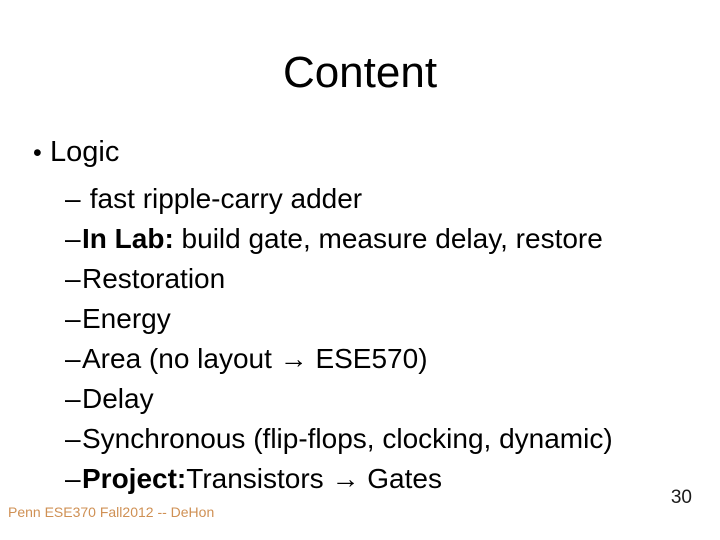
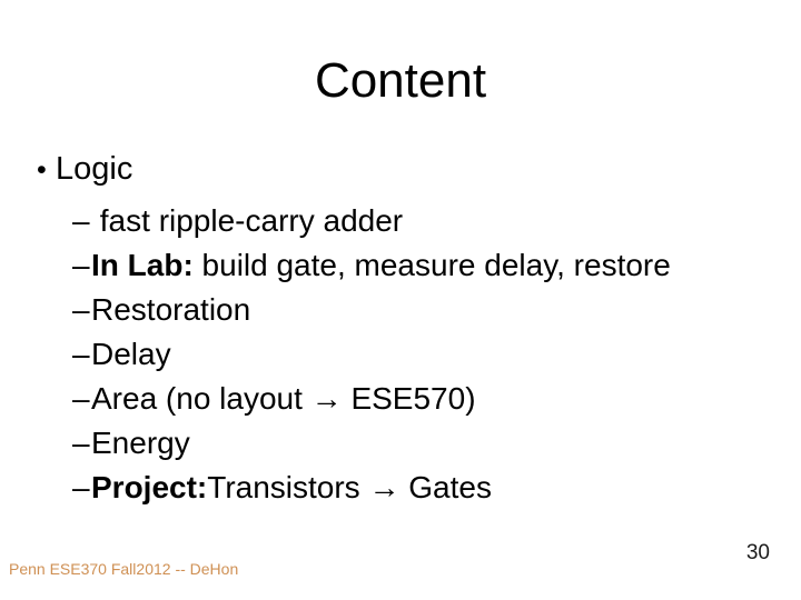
  Content
  • Logic
  – fast ripple-carry adder
  –In Lab: build gate, measure delay, restore
  –Restoration
- –Energy
+ –Delay
  –Area (no layout → ESE570)
- –Delay
+ –Energy
- –Synchronous (flip-flops, clocking, dynamic)
  –Project:Transistors → Gates
  Penn ESE370 Fall2012 -- DeHon
  30
